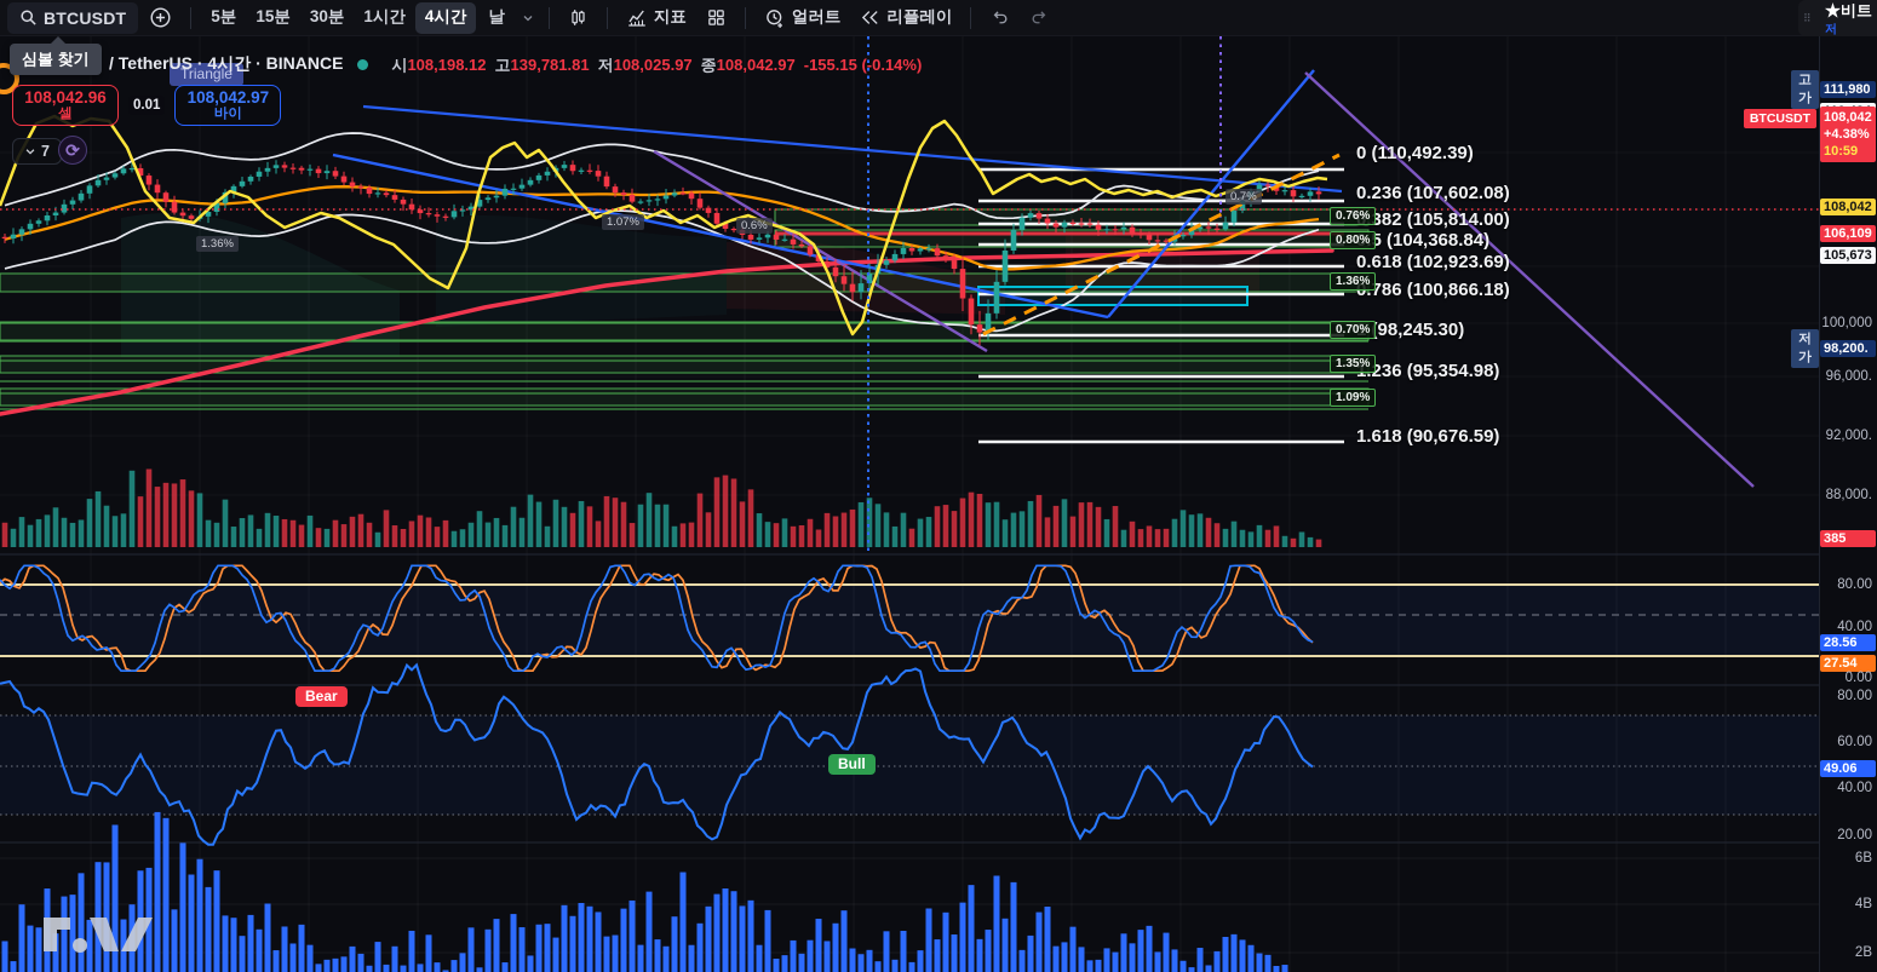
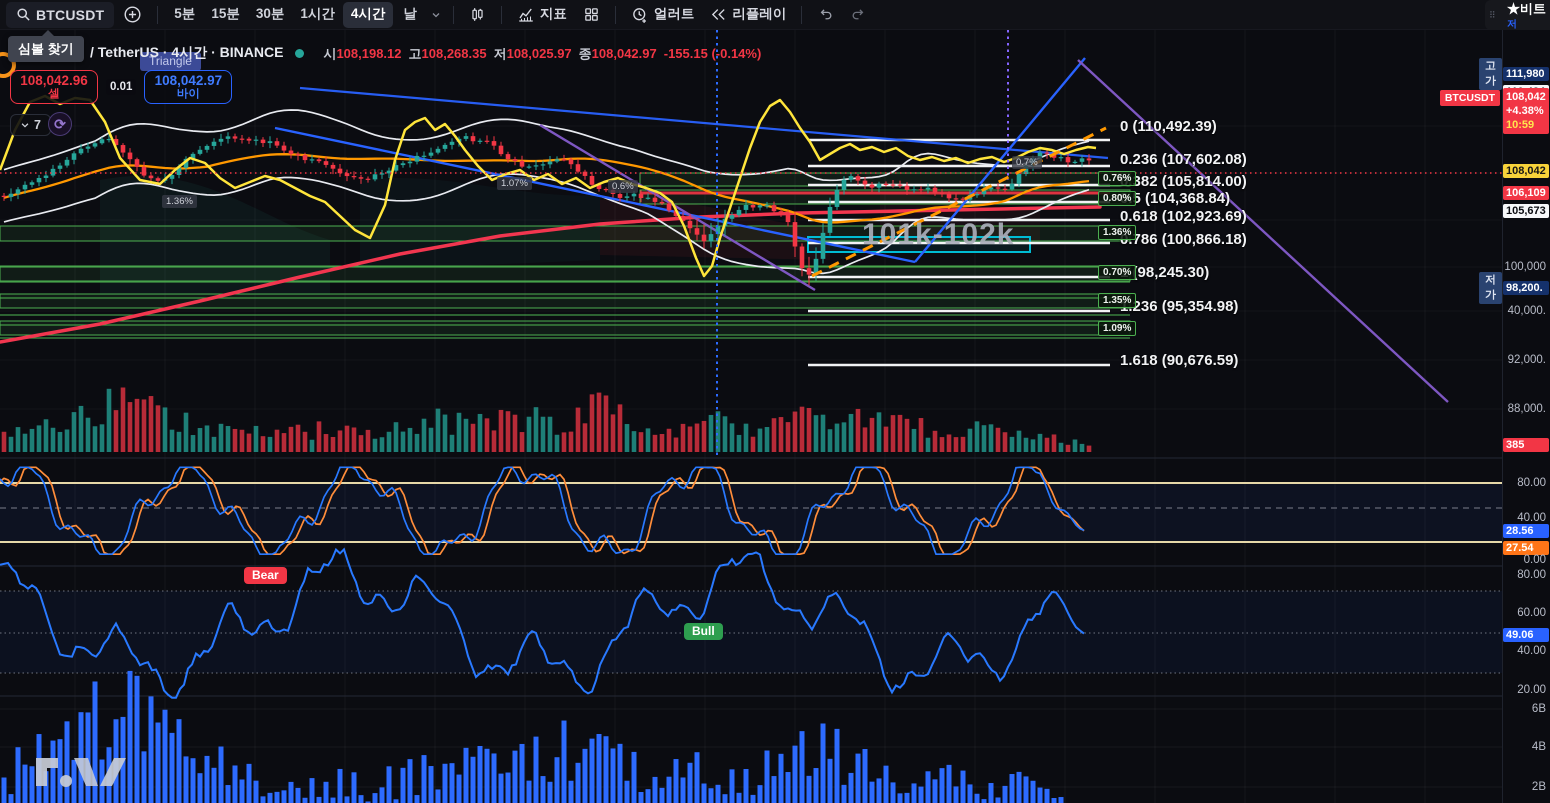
  BTCUSDT
  5분
  15분
  30분
  1시간
  4시간
  날
  지표
  얼러트
  리플레이
  ⠿
  ★비트
  저
  / TetherUS · 4시간 · BINANCE
  시
  108,198.12
  고
- 139,781.81
+ 108,268.35
  저
  108,025.97
  종
  108,042.97
  -155.15 (-0.14%)
  심볼 찾기
  Triangle
  108,042.96
  셀
  0.01
  108,042.97
  바이
  7
  ⟳
+ 101k-102k
  Bear
  Bull
  0 (110,492.39)
  0.236 (107,602.08)
  0.382 (105,814.00)
  0.5 (104,368.84)
  0.618 (102,923.69)
  0.786 (100,866.18)
  1 (98,245.30)
  1.236 (95,354.98)
  1.618 (90,676.59)
  0.76%
  0.80%
  1.36%
  0.70%
  1.35%
  1.09%
  1.36%
  1.07%
  0.6%
  0.7%
  고가
  111,980
  108,042
  106,109
  105,673
  100,000
  저가
  98,200.
- 96,000.
+ 40,000.
  92,000.
  88,000.
  385
  80.00
  40.00
  28.56
  27.54
  0.00
  80.00
  60.00
  49.06
  40.00
  20.00
  6B
  4B
  2B
  108,042
  +4.38%
  10:59
  BTCUSDT
